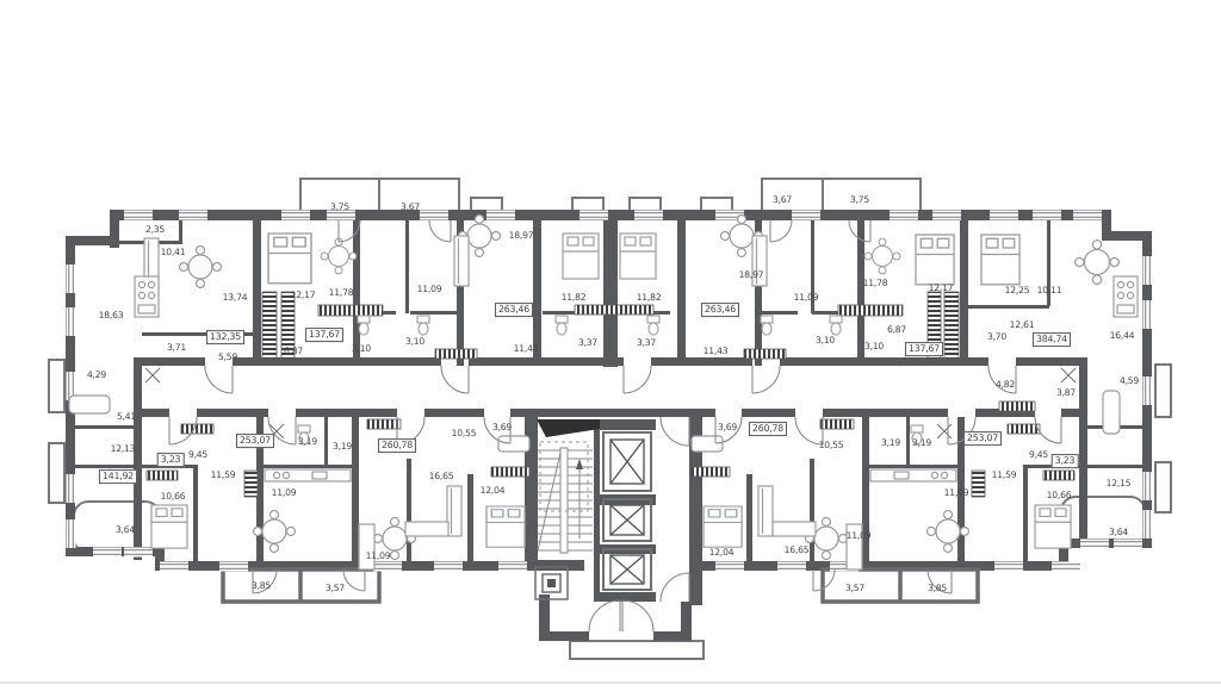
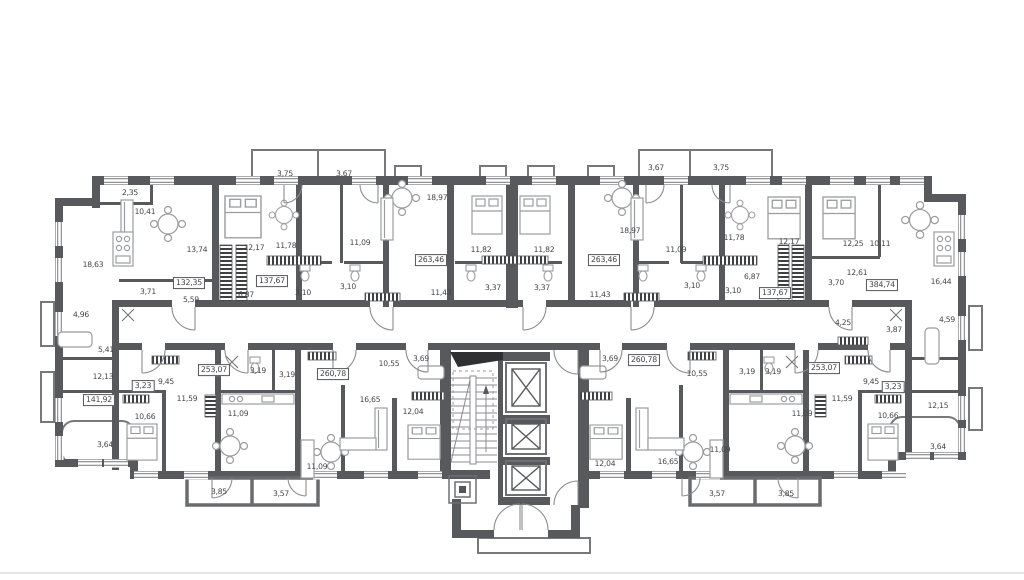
  3,75
  3,67
  3,67
  3,75
  2,35
  10,41
  18,63
  13,74
  12,17
  11,78
  132,35
  137,67
  3,71
  5,59
  6,87
- 4,29
+ 4,96
  11,09
  18,97
  263,46
  3,10
  3,10
  11,43
  3,37
  11,82
  11,82
  3,37
  18,97
  263,46
  11,43
  11,09
  3,10
  3,10
  6,87
  11,78
  12,17
  12,25
  10,11
  137,67
  3,70
  12,61
  384,74
  16,44
- 4,82
+ 4,25
  3,87
  4,59
  5,41
  12,13
  141,92
  3,64
  10,66
  3,23
  9,45
  11,59
  253,07
  3,19
  3,19
  11,09
  3,85
  3,57
  260,78
  10,55
  3,69
  16,65
  12,04
  11,09
  3,69
  260,78
  10,55
  3,19
  3,19
  12,04
  16,65
  11,09
  3,57
  3,85
  253,07
  9,45
  3,23
  11,59
  11,09
  10,66
  12,15
  3,64
